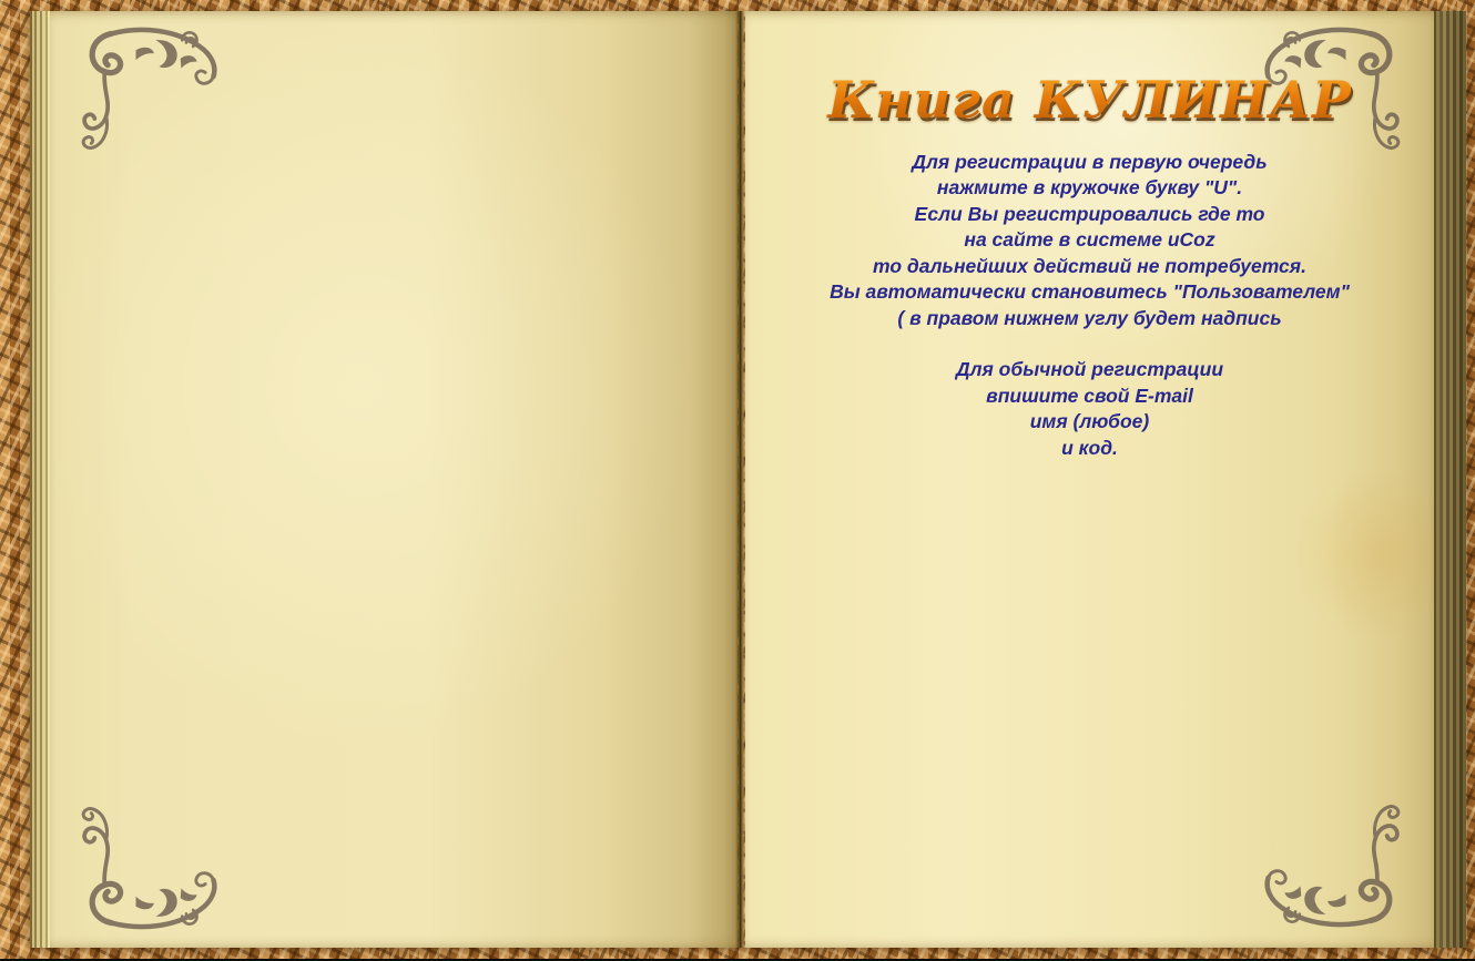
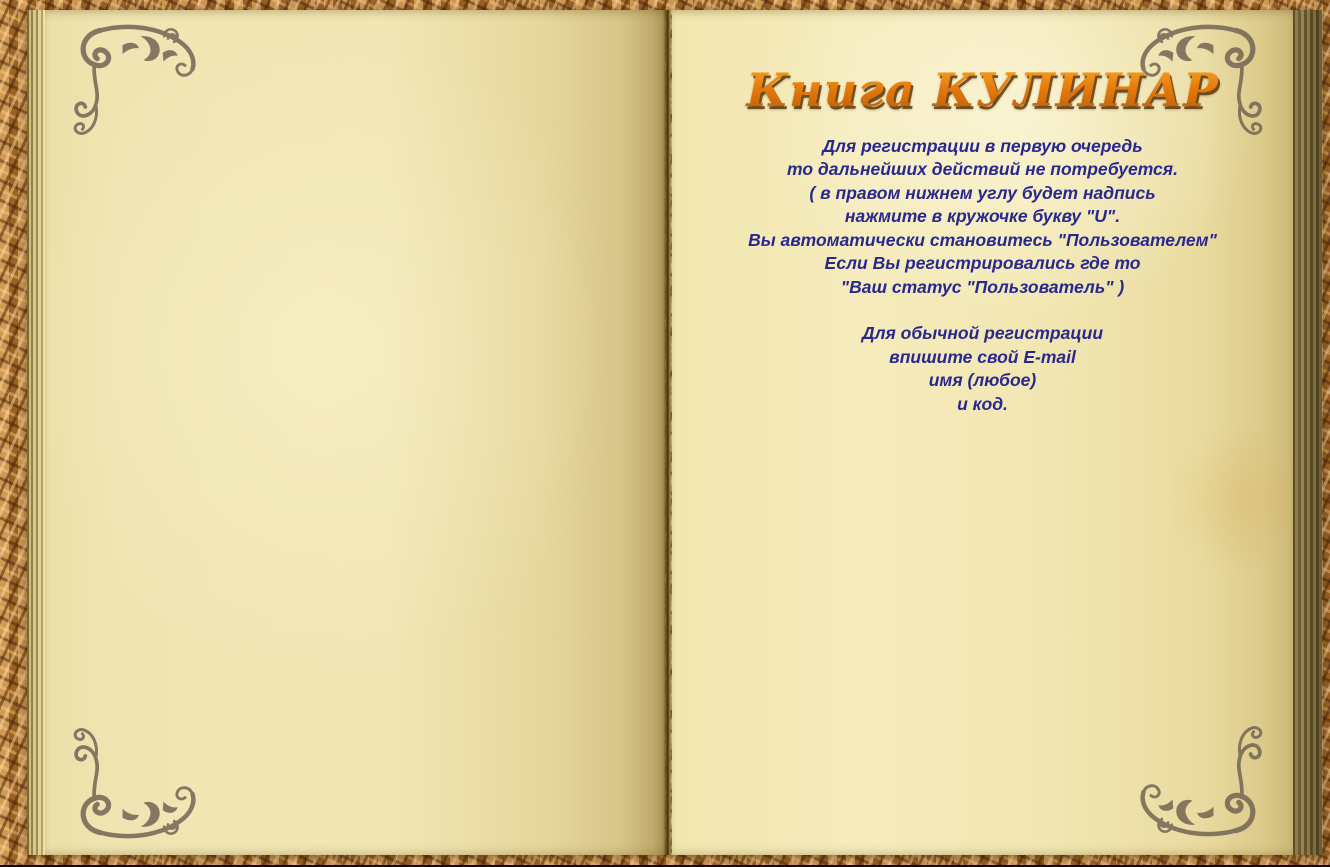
  Книга КУЛИНАР
  Для регистрации в первую очередь
- нажмите в кружочке букву "U".
+ то дальнейших действий не потребуется.
- Если Вы регистрировались где то
+ ( в правом нижнем углу будет надпись
- на сайте в системе uCoz
- то дальнейших действий не потребуется.
+ нажмите в кружочке букву "U".
  Вы автоматически становитесь "Пользователем"
- ( в правом нижнем углу будет надпись
+ Если Вы регистрировались где то
+ "Ваш статус "Пользователь" )
  Для обычной регистрации
  впишите свой E-mail
  имя (любое)
  и код.
